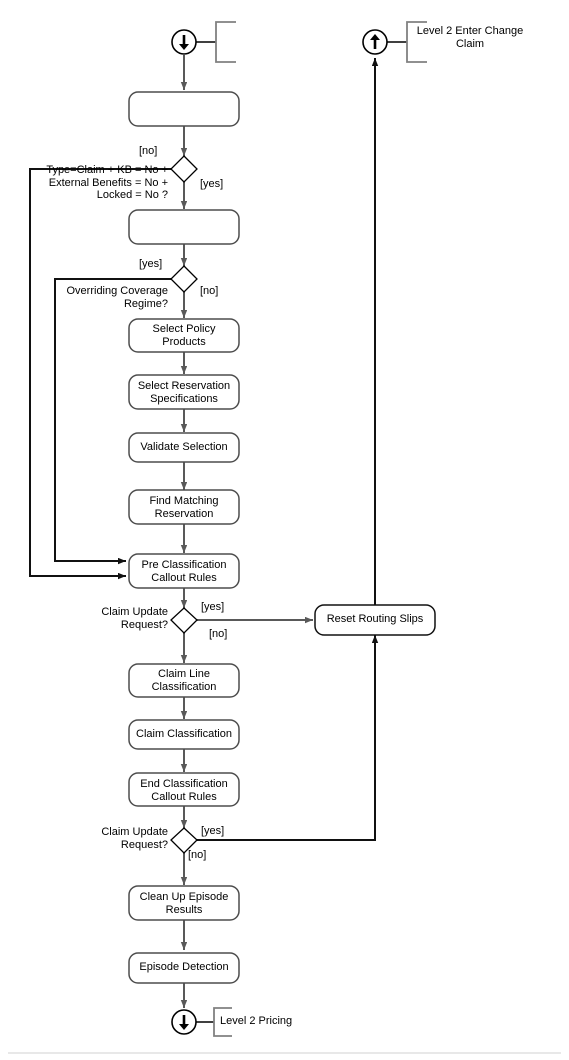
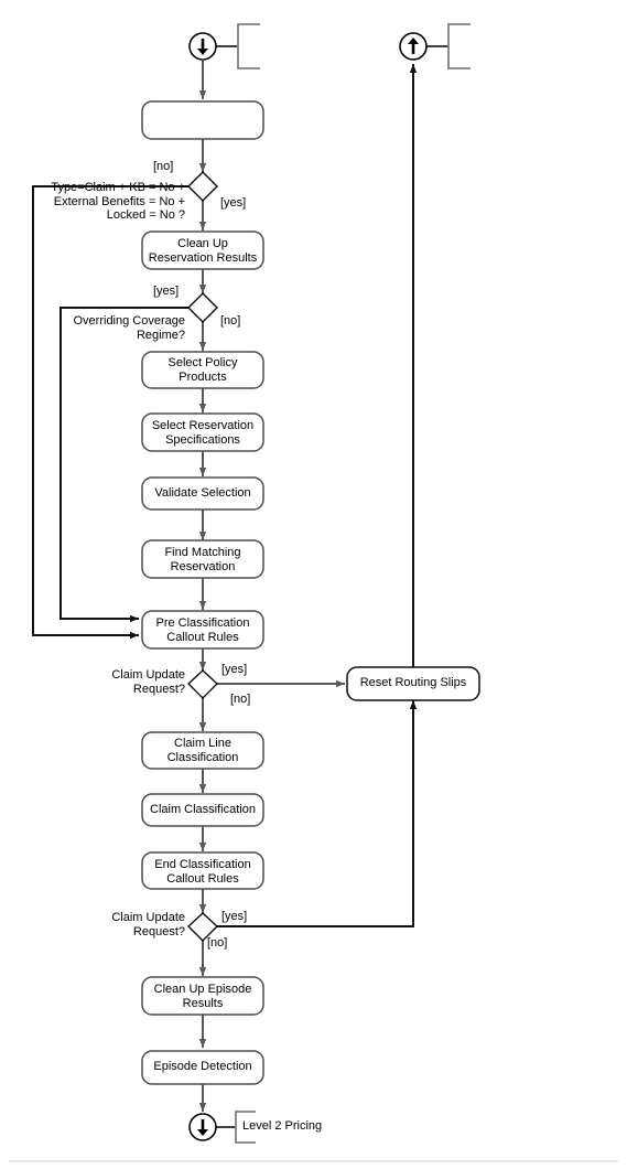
- Level 2 Enter Change
- Claim
  Level 2 Pricing
+ Clean Up
+ Reservation Results
  Select Policy
  Products
  Select Reservation
  Specifications
  Validate Selection
  Find Matching
  Reservation
  Pre Classification
  Callout Rules
  Reset Routing Slips
  Claim Line
  Classification
  Claim Classification
  End Classification
  Callout Rules
  Clean Up Episode
  Results
  Episode Detection
  Type=Claim + KB = No +
  External Benefits = No +
  Locked = No ?
  [no]
  [yes]
  Overriding Coverage
  Regime?
  [yes]
  [no]
  Claim Update
  Request?
  [yes]
  [no]
  Claim Update
  Request?
  [yes]
  [no]
